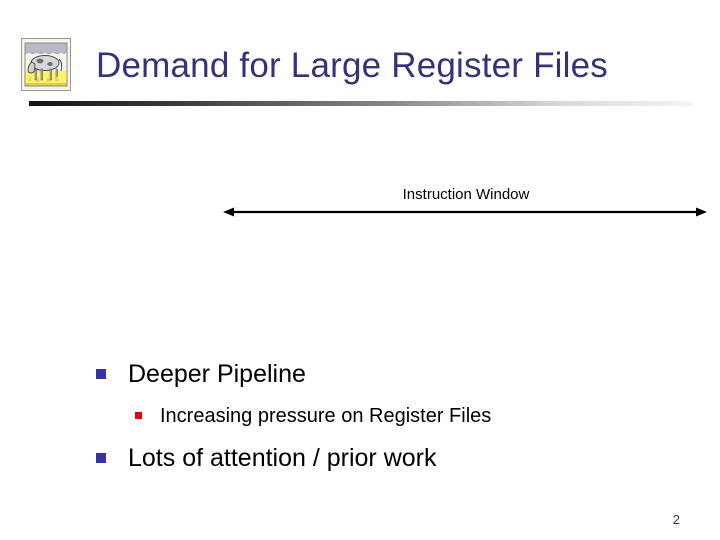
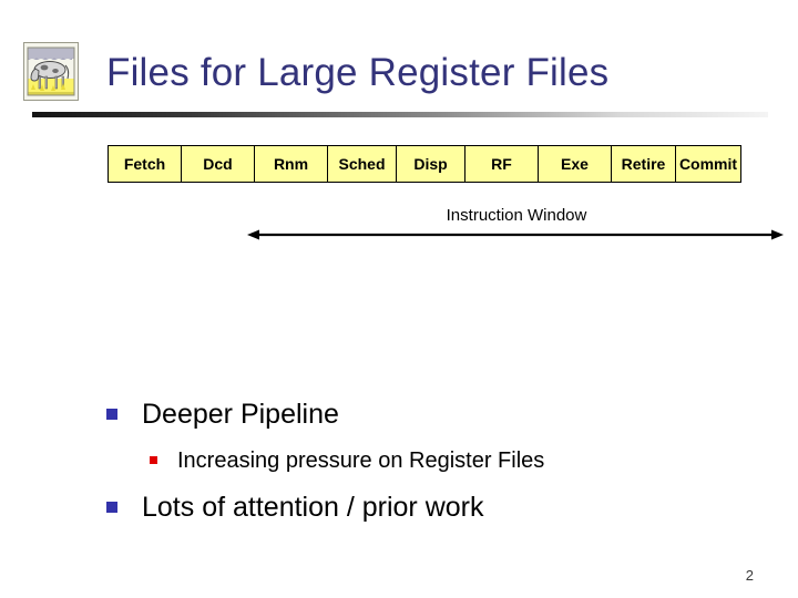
- Demand for Large Register Files
+ Files for Large Register Files
+ Fetch
+ Dcd
+ Rnm
+ Sched
+ Disp
+ RF
+ Exe
+ Retire
+ Commit
  Instruction Window
  Deeper Pipeline
  Increasing pressure on Register Files
  Lots of attention / prior work
  2
